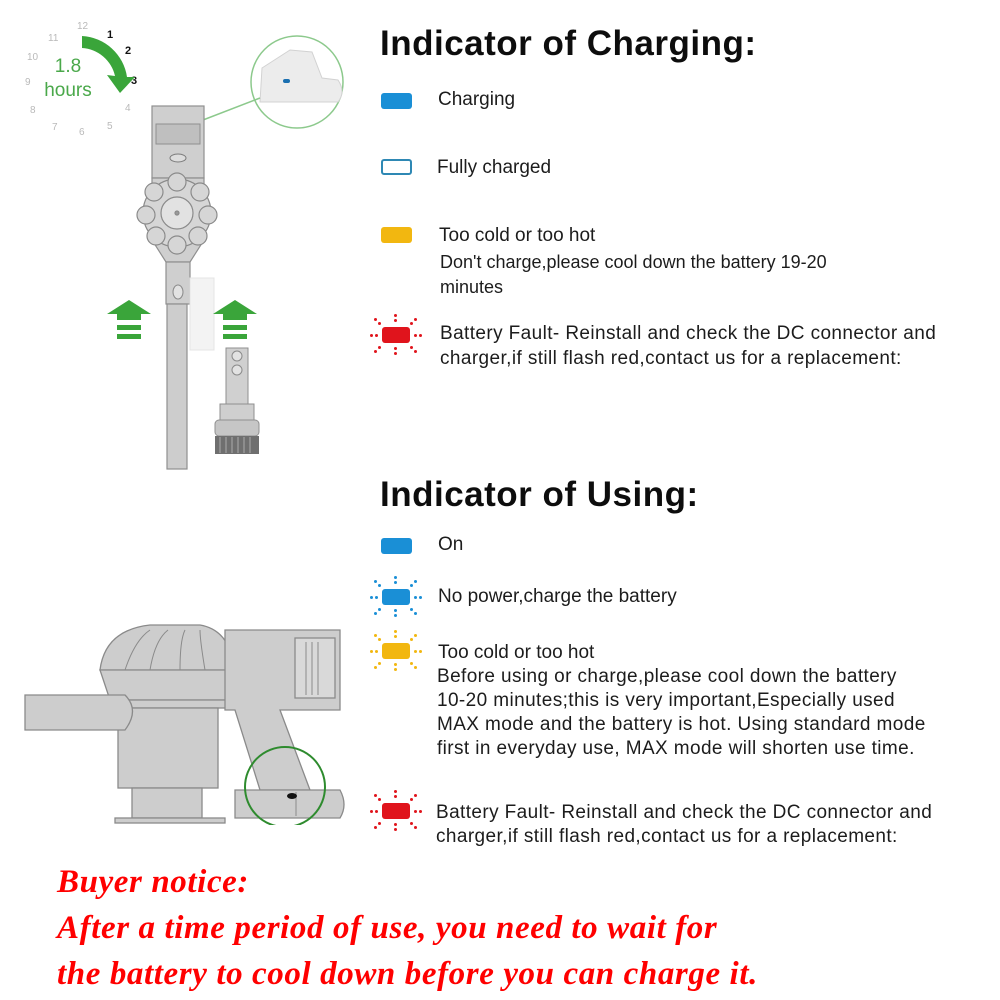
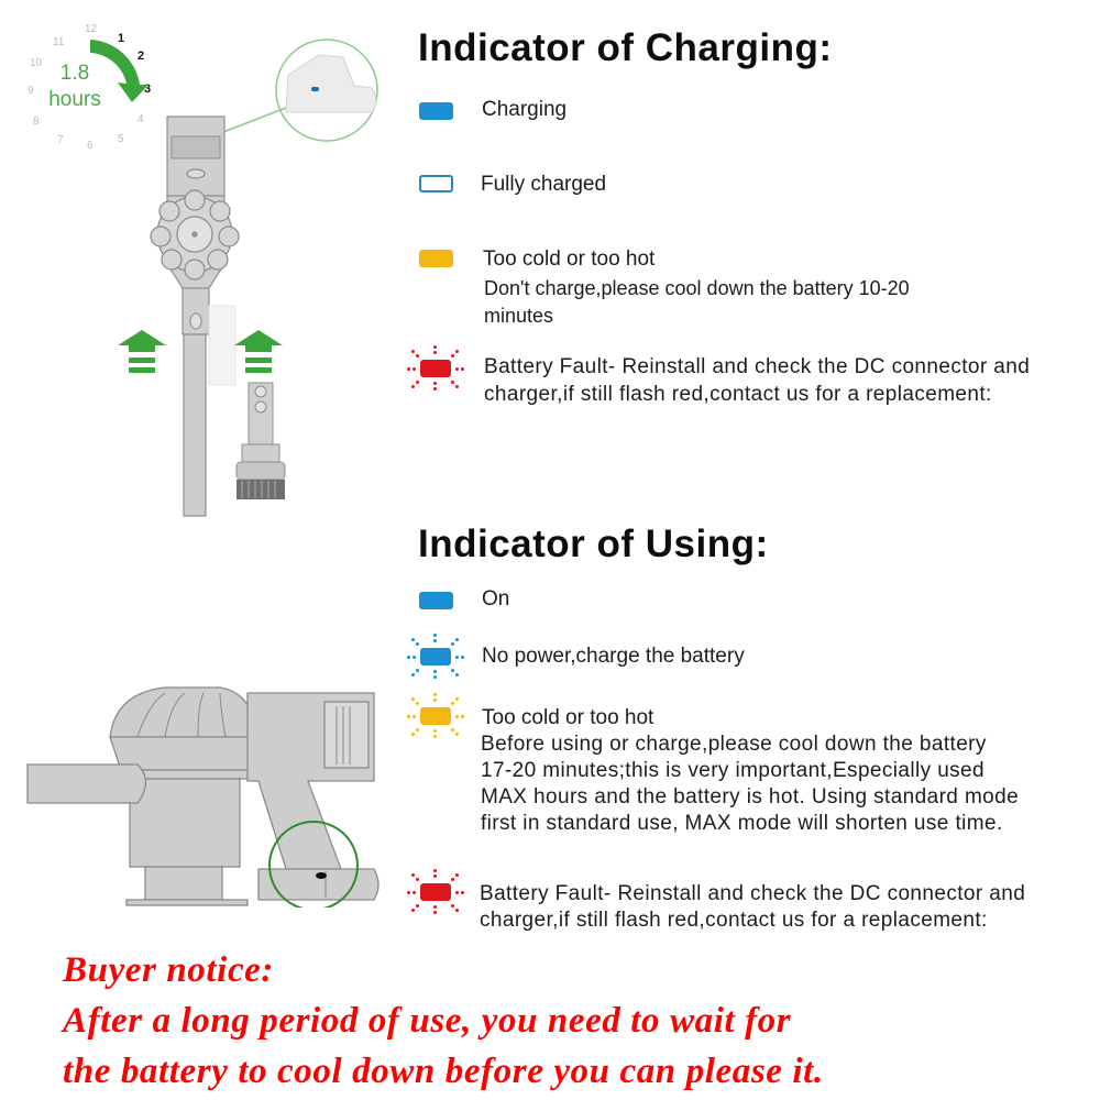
  12
  1
  2
  3
  4
  5
  6
  7
  8
  9
  10
  11
  1.8
  hours
  Indicator of Charging:
  Charging
  Fully charged
  Too cold or too hot
- Don't charge,please cool down the battery 19-20
+ Don't charge,please cool down the battery 10-20
  minutes
  Battery Fault- Reinstall and check the DC connector and
  charger,if still flash red,contact us for a replacement:
  Indicator of Using:
  On
  No power,charge the battery
  Too cold or too hot
  Before using or charge,please cool down the battery
- 10-20 minutes;this is very important,Especially used
+ 17-20 minutes;this is very important,Especially used
- MAX mode and the battery is hot. Using standard mode
+ MAX hours and the battery is hot. Using standard mode
- first in everyday use, MAX mode will shorten use time.
+ first in standard use, MAX mode will shorten use time.
  Battery Fault- Reinstall and check the DC connector and
  charger,if still flash red,contact us for a replacement:
  Buyer notice:
- After a time period of use, you need to wait for
+ After a long period of use, you need to wait for
- the battery to cool down before you can charge it.
+ the battery to cool down before you can please it.
